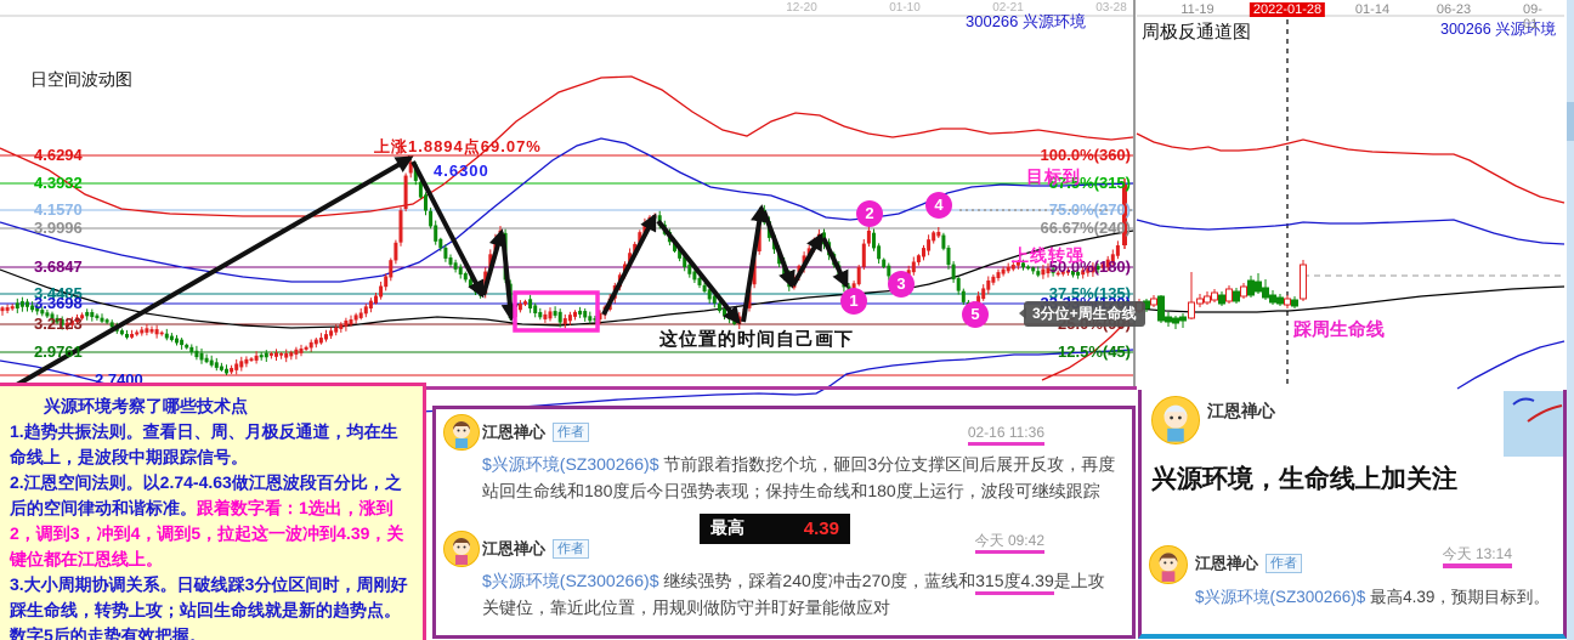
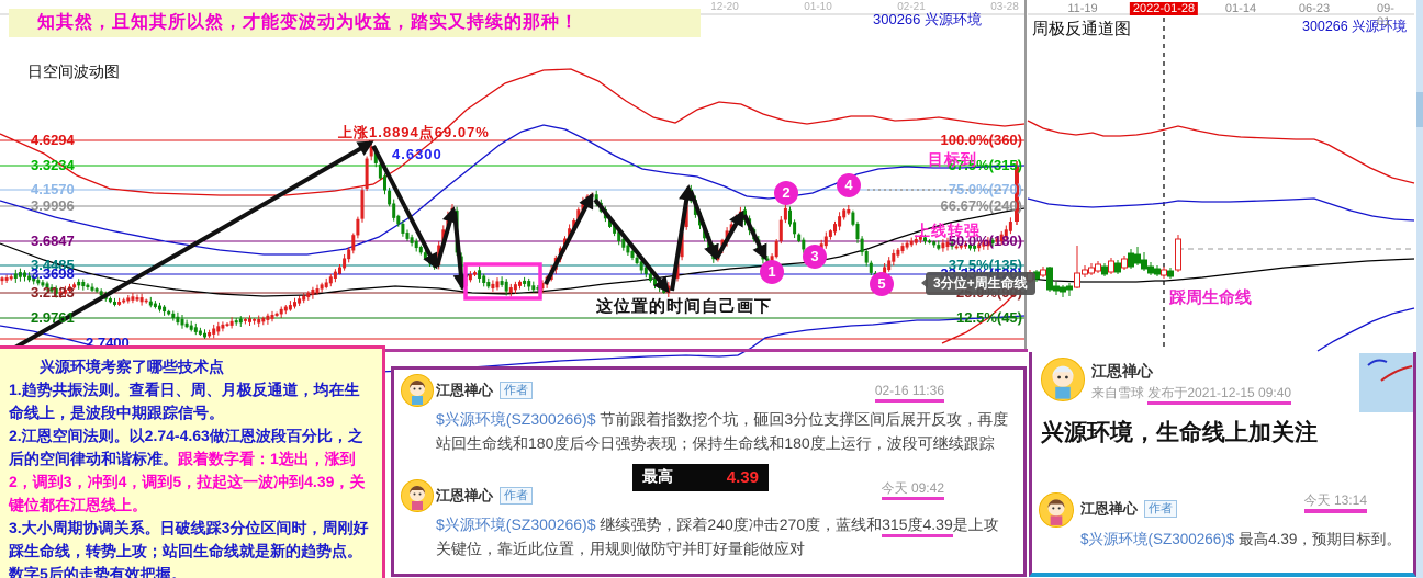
+ 知其然，且知其所以然，才能变波动为收益，踏实又持续的那种！
  日空间波动图
  300266 兴源环境
  周极反通道图
  300266 兴源环境
  4.6294
  100.0%(360)
- 4.3932
+ 3.3234
  87.5%(315)
  4.1570
  75.0%(270)
  3.9996
  66.67%(240)
  3.6847
  50.0%(180)
  3.4485
  37.5%(135)
  3.3698
  3.2123
  2.9761
  12.5%(45)
  2.7400
  12-20
  01-10
  02-21
  03-28
  11-19
  2022-01-28
  01-14
  06-23
  09-01
  上涨1.8894点69.07%
  4.6300
  目标到
  上线转强
  这位置的时间自己画下
  踩周生命线
  1
  2
  3
  4
  5
  3分位+周生命线
  兴源环境考察了哪些技术点
  1.趋势共振法则。查看日、周、月极反通道，均在生命线上，是波段中期跟踪信号。
  2.江恩空间法则。以2.74-4.63做江恩波段百分比，之后的空间律动和谐标准。跟着数字看：1选出，涨到2，调到3，冲到4，调到5，拉起这一波冲到4.39，关键位都在江恩线上。
  3.大小周期协调关系。日破线踩3分位区间时，周刚好踩生命线，转势上攻；站回生命线就是新的趋势点。数字5后的走势有效把握。
  江恩禅心 作者
  02-16 11:36
  $兴源环境(SZ300266)$ 节前跟着指数挖个坑，砸回3分位支撑区间后展开反攻，再度站回生命线和180度后今日强势表现；保持生命线和180度上运行，波段可继续跟踪
  江恩禅心 作者
  最高
  4.39
  今天 09:42
  $兴源环境(SZ300266)$ 继续强势，踩着240度冲击270度，蓝线和315度4.39是上攻关键位，靠近此位置，用规则做防守并盯好量能做应对
  江恩禅心
+ 来自雪球 发布于2021-12-15 09:40
  兴源环境，生命线上加关注
  江恩禅心 作者
  今天 13:14
  $兴源环境(SZ300266)$ 最高4.39，预期目标到。
